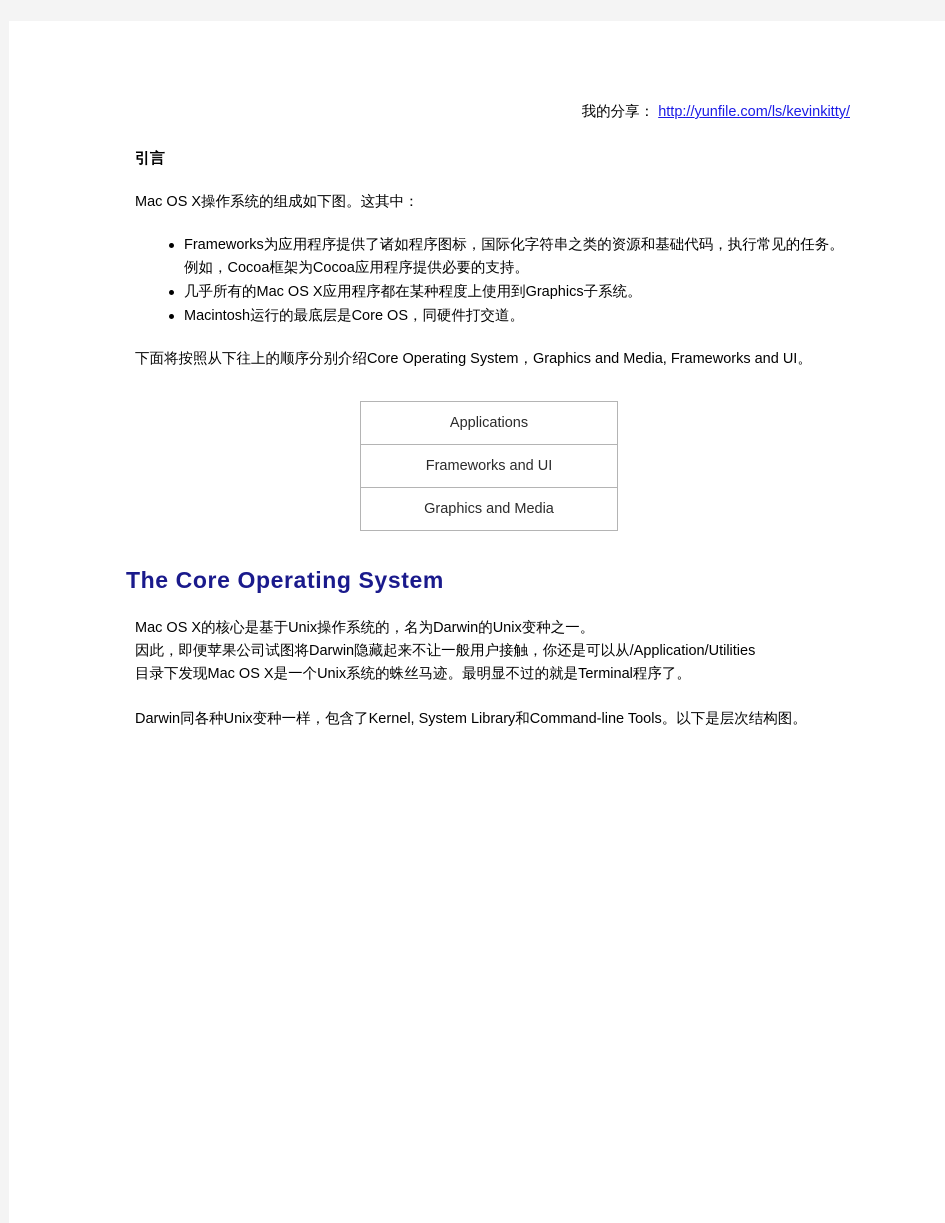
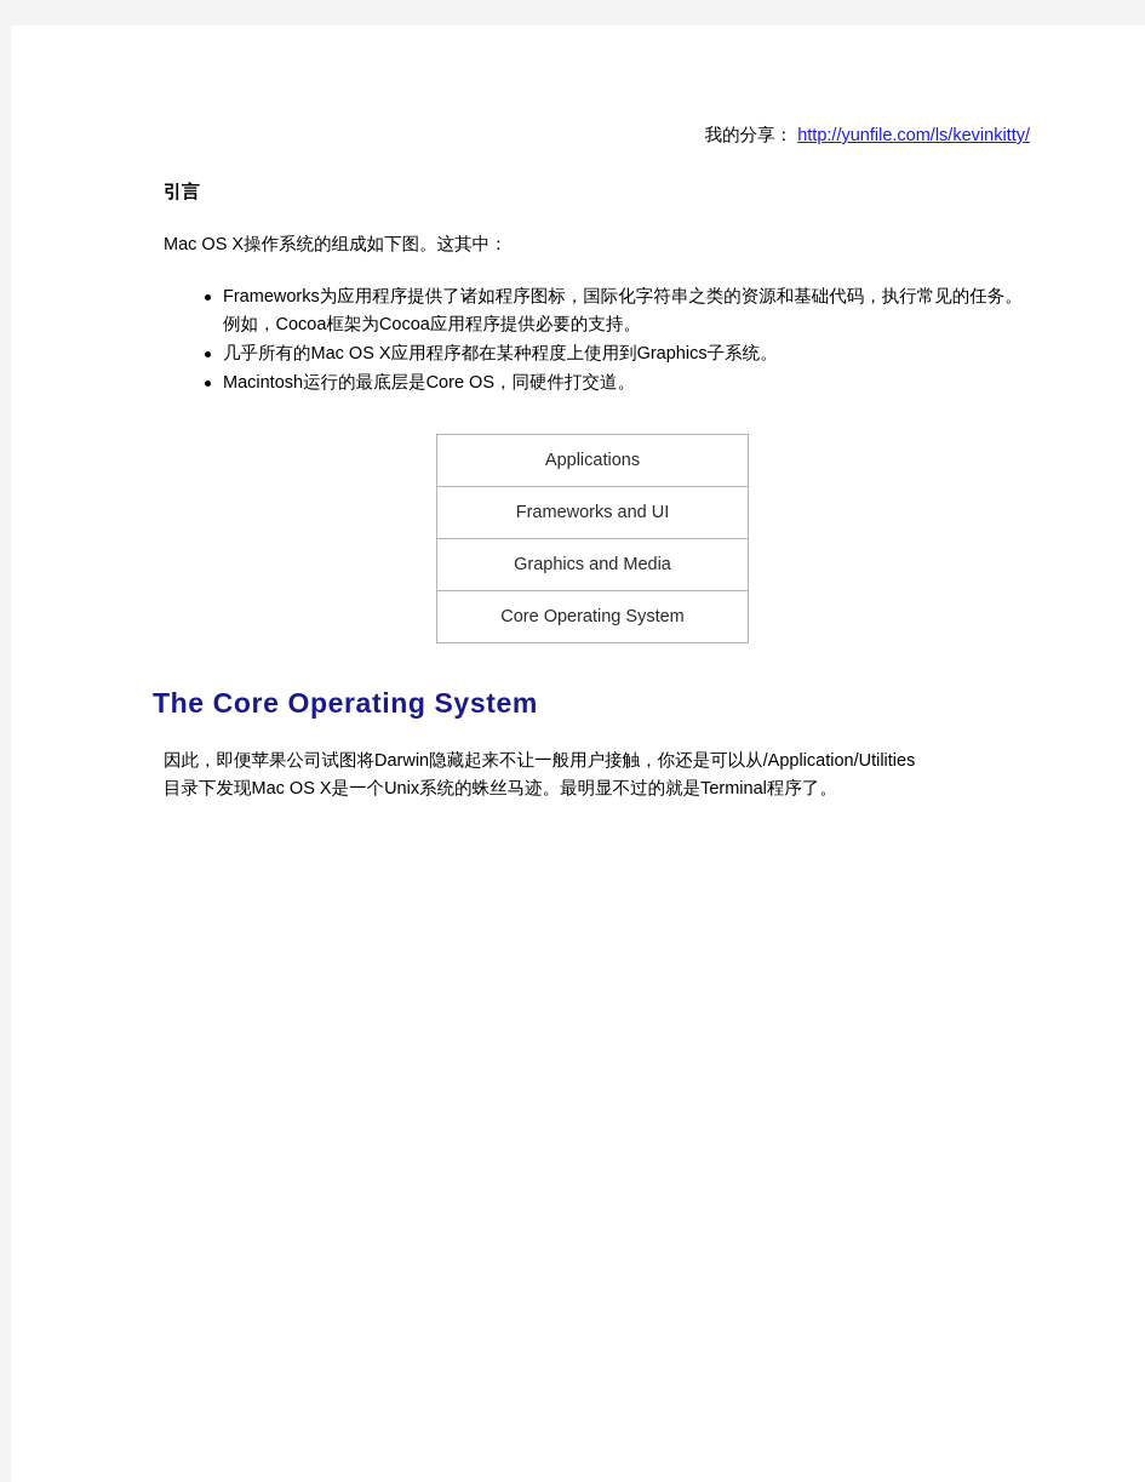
  我的分享： http://yunfile.com/ls/kevinkitty/
  引言
  Mac OS X操作系统的组成如下图。这其中：
  Frameworks为应用程序提供了诸如程序图标，国际化字符串之类的资源和基础代码，执行常见的任务。例如，Cocoa框架为Cocoa应用程序提供必要的支持。
  几乎所有的Mac OS X应用程序都在某种程度上使用到Graphics子系统。
  Macintosh运行的最底层是Core OS，同硬件打交道。
- 下面将按照从下往上的顺序分别介绍Core Operating System，Graphics and Media, Frameworks and UI。
  Applications
  Frameworks and UI
  Graphics and Media
+ Core Operating System
  The Core Operating System
- Mac OS X的核心是基于Unix操作系统的，名为Darwin的Unix变种之一。
  因此，即便苹果公司试图将Darwin隐藏起来不让一般用户接触，你还是可以从/Application/Utilities
  目录下发现Mac OS X是一个Unix系统的蛛丝马迹。最明显不过的就是Terminal程序了。
- Darwin同各种Unix变种一样，包含了Kernel, System Library和Command-line Tools。以下是层次结构图。
